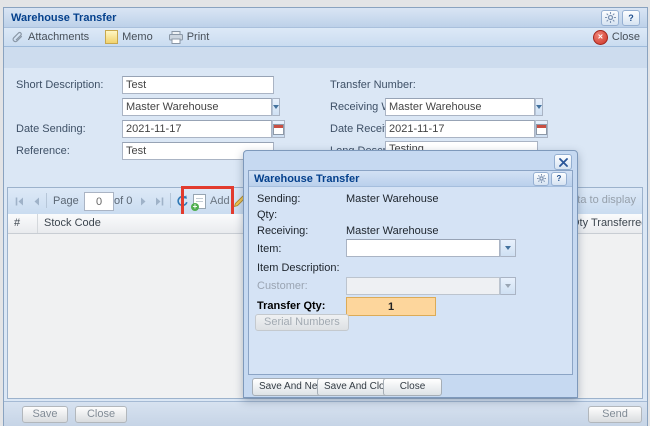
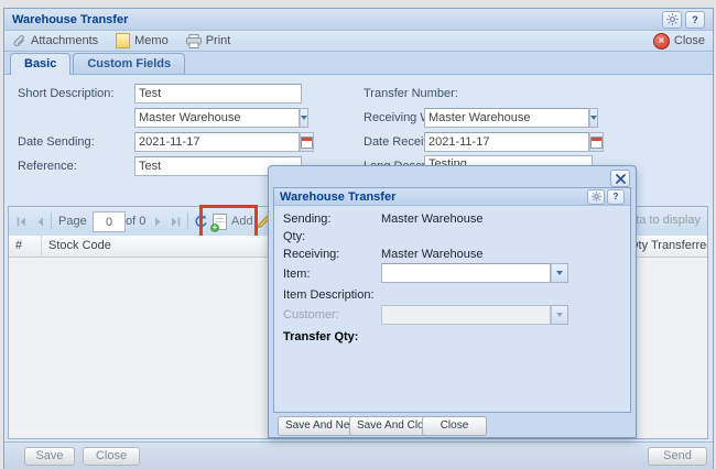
  Warehouse Transfer
  ?
  Attachments
  Memo
  Print
  Close
+ Basic
+ Custom Fields
  Short Description:
  Test
  Master Warehouse
  Date Sending:
  2021-11-17
  Reference:
  Test
  Transfer Number:
  Master Warehouse
  2021-11-17
  Testing
  Page
  0
  of 0
  +
  Add
  ta to display
  #
  Stock Code
  ty Transferre
  Save
  Close
  Send
  Warehouse Transfer
  ?
  Sending:
  Master Warehouse
  Qty:
  Receiving:
  Master Warehouse
  Item:
  Item Description:
  Customer:
  Transfer Qty:
- 1
- Serial Numbers
  Save And Ne
  Save And Clo
  Close
